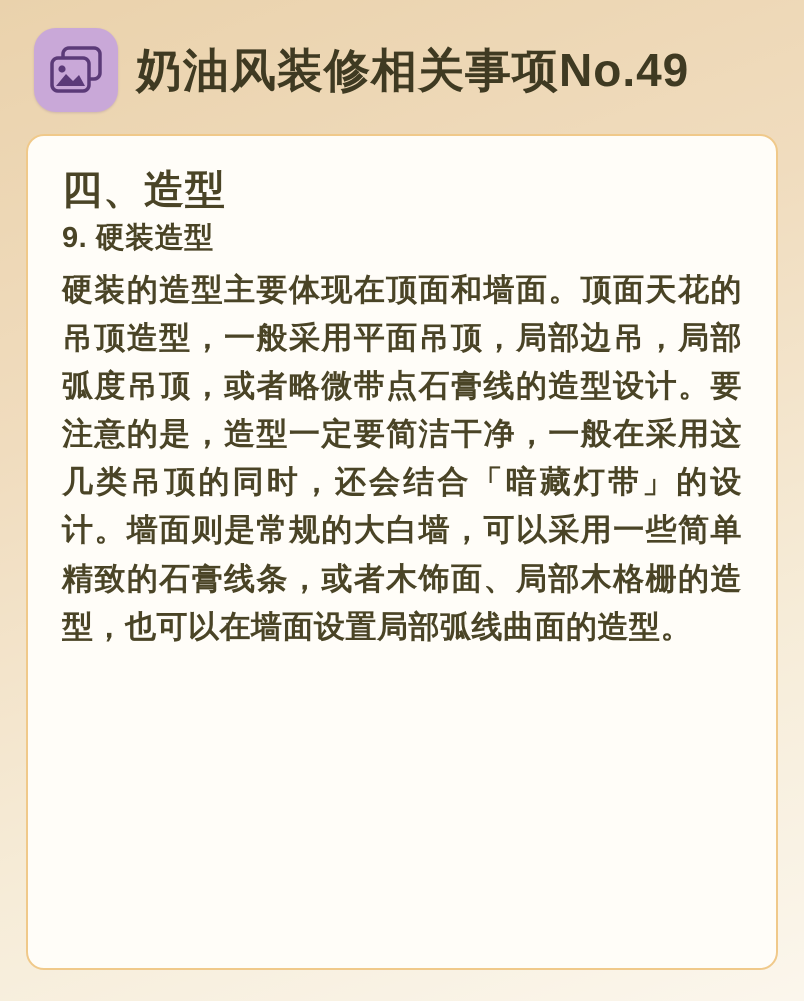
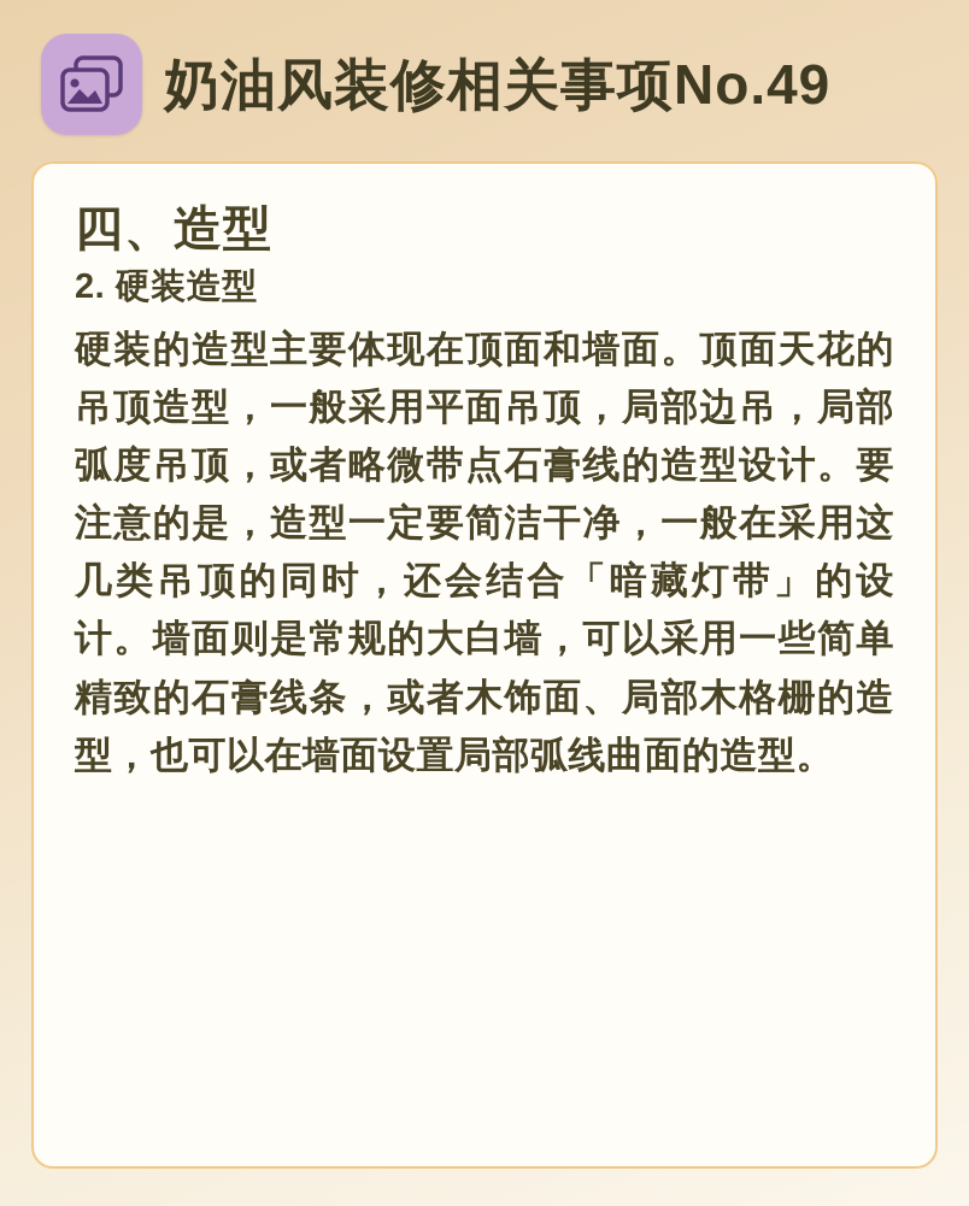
  奶油风装修相关事项No.49
  四、造型
- 9. 硬装造型
+ 2. 硬装造型
  硬装的造型主要体现在顶面和墙面。顶面天花的吊顶造型，一般采用平面吊顶，局部边吊，局部弧度吊顶，或者略微带点石膏线的造型设计。要注意的是，造型一定要简洁干净，一般在采用这几类吊顶的同时，还会结合「暗藏灯带」的设计。墙面则是常规的大白墙，可以采用一些简单精致的石膏线条，或者木饰面、局部木格栅的造型，也可以在墙面设置局部弧线曲面的造型。
